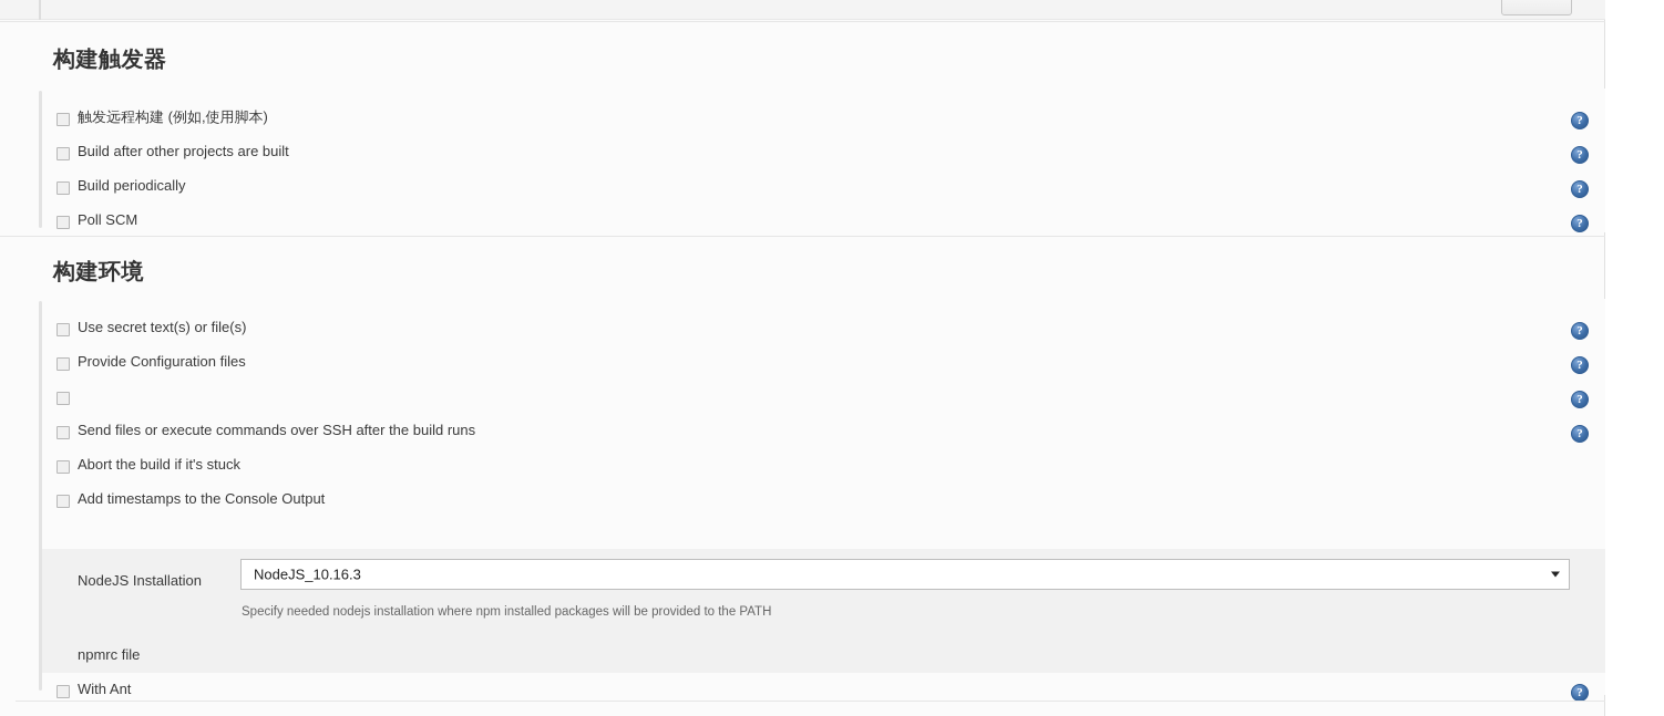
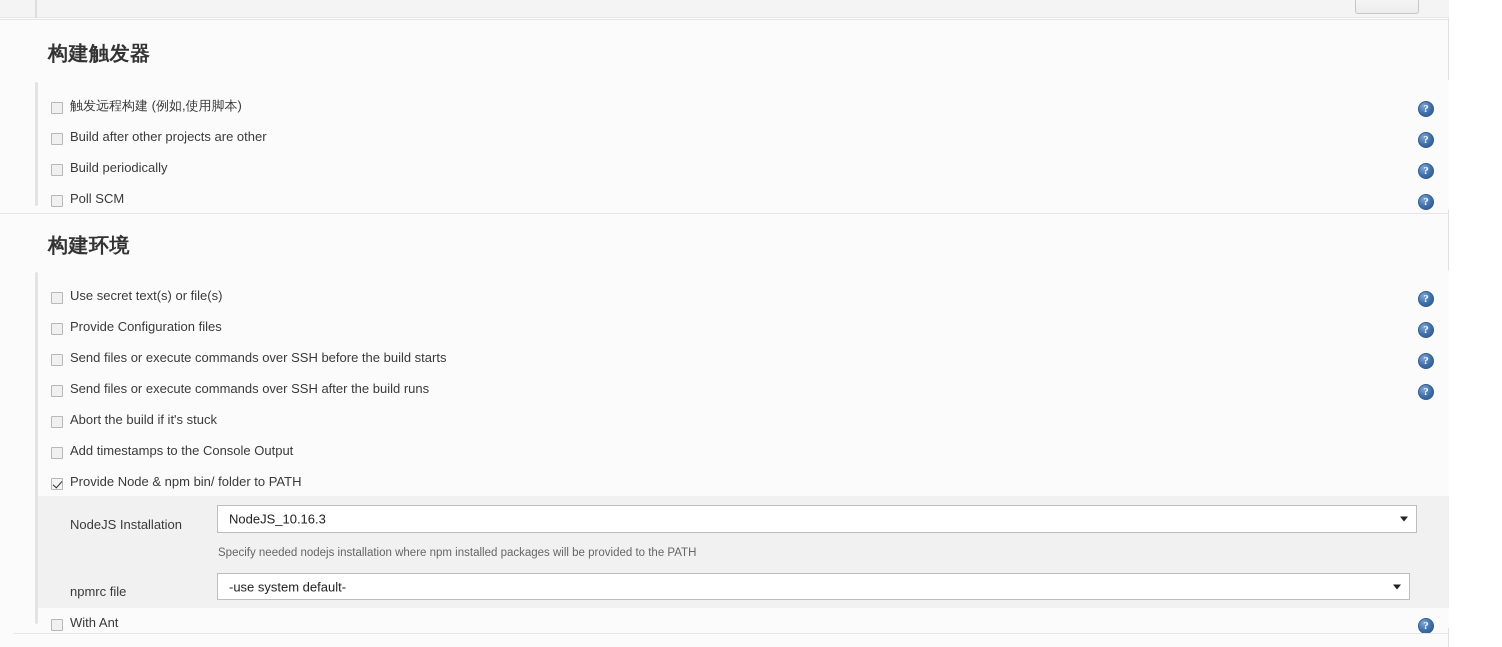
  构建触发器
  触发远程构建 (例如,使用脚本)
  ?
- Build after other projects are built
+ Build after other projects are other
  ?
  Build periodically
  ?
  Poll SCM
  ?
  构建环境
  Use secret text(s) or file(s)
  ?
  Provide Configuration files
  ?
+ Send files or execute commands over SSH before the build starts
  ?
  Send files or execute commands over SSH after the build runs
  ?
  Abort the build if it's stuck
  Add timestamps to the Console Output
+ Provide Node & npm bin/ folder to PATH
  NodeJS Installation
  NodeJS_10.16.3
  Specify needed nodejs installation where npm installed packages will be provided to the PATH
  npmrc file
+ -use system default-
  With Ant
  ?
